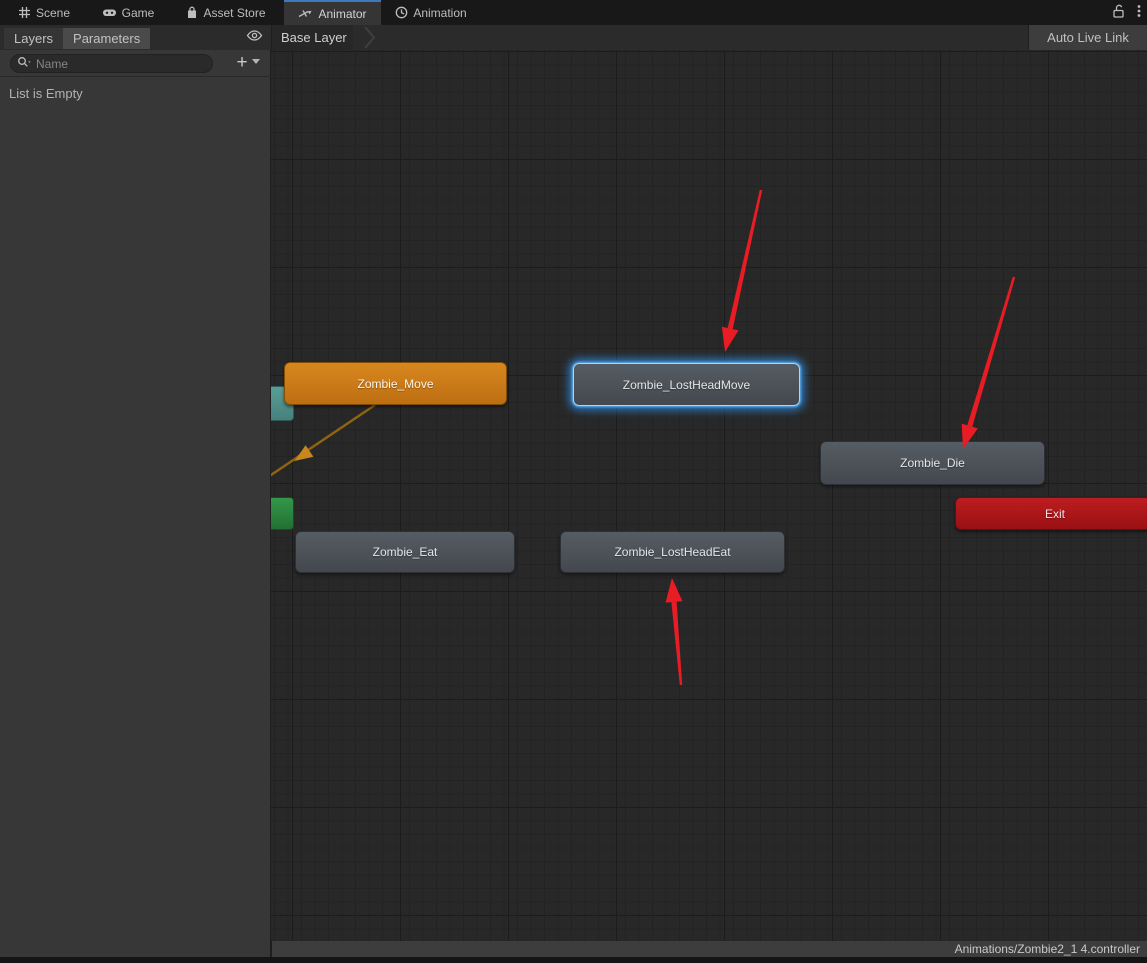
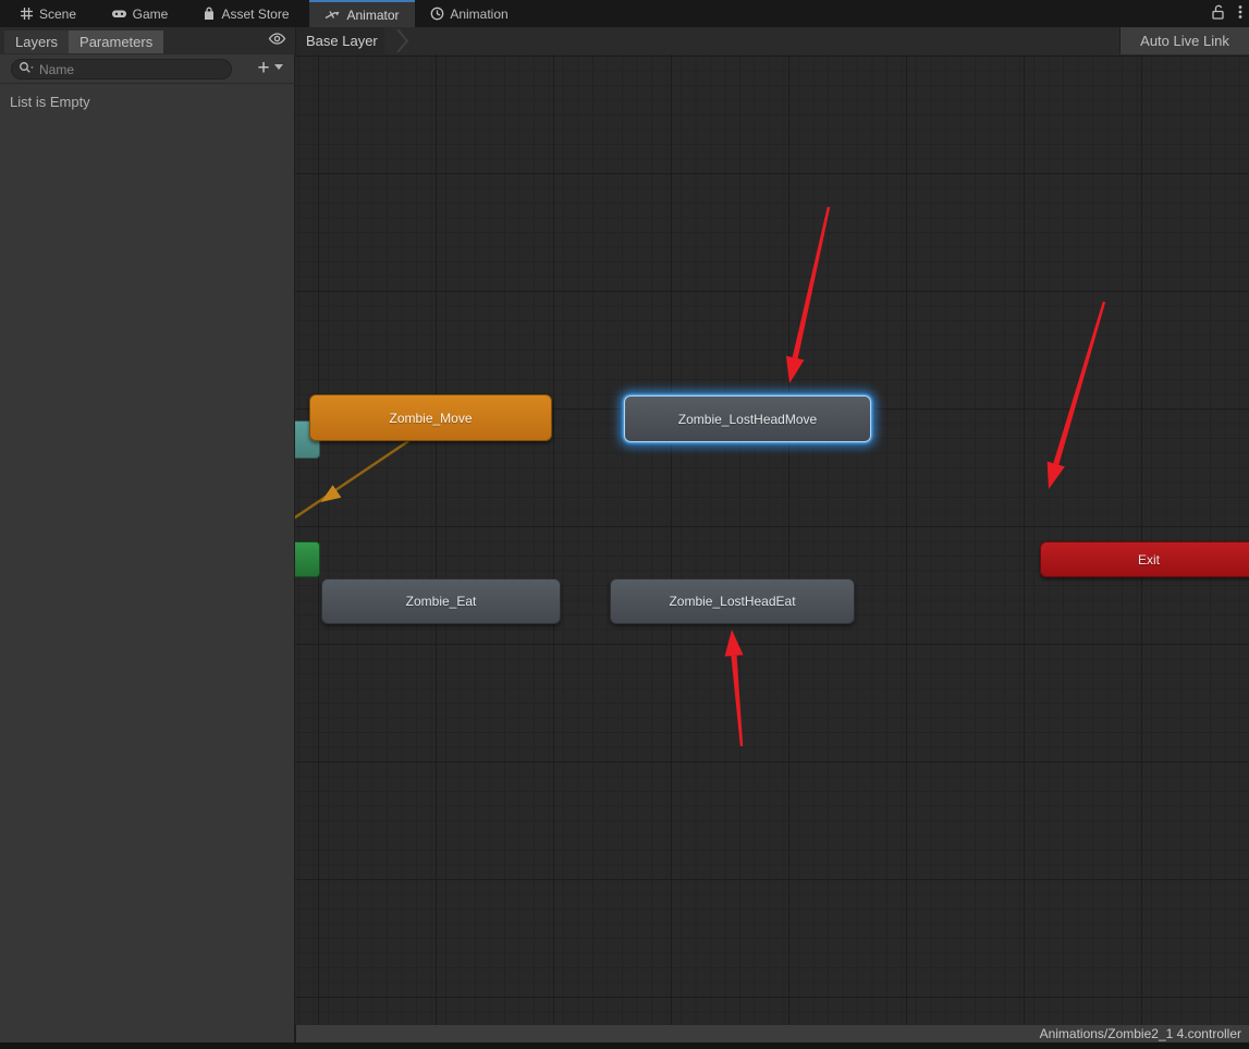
  Scene
  Game
  Asset Store
  Animator
  Animation
  Layers
  Parameters
  Base Layer
  Auto Live Link
  Name
  +
  List is Empty
  Zombie_Move
  Zombie_LostHeadMove
- Zombie_Die
  Exit
  Zombie_Eat
  Zombie_LostHeadEat
  Animations/Zombie2_1 4.controller
